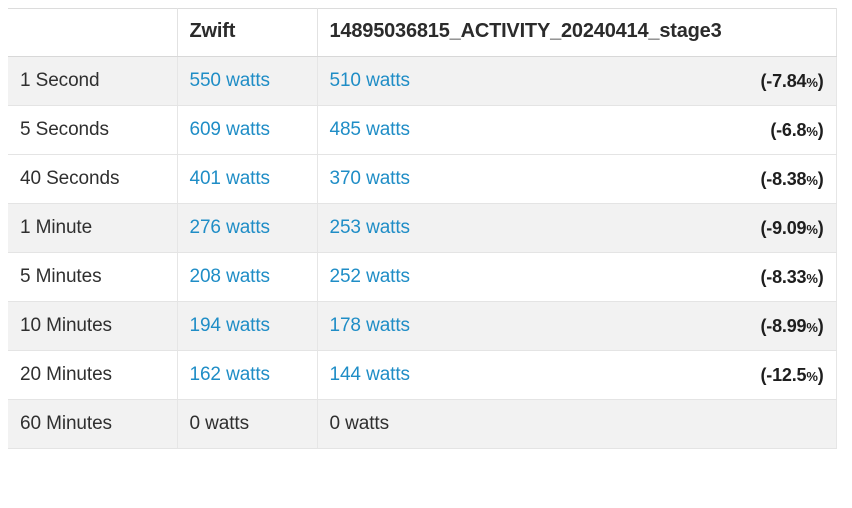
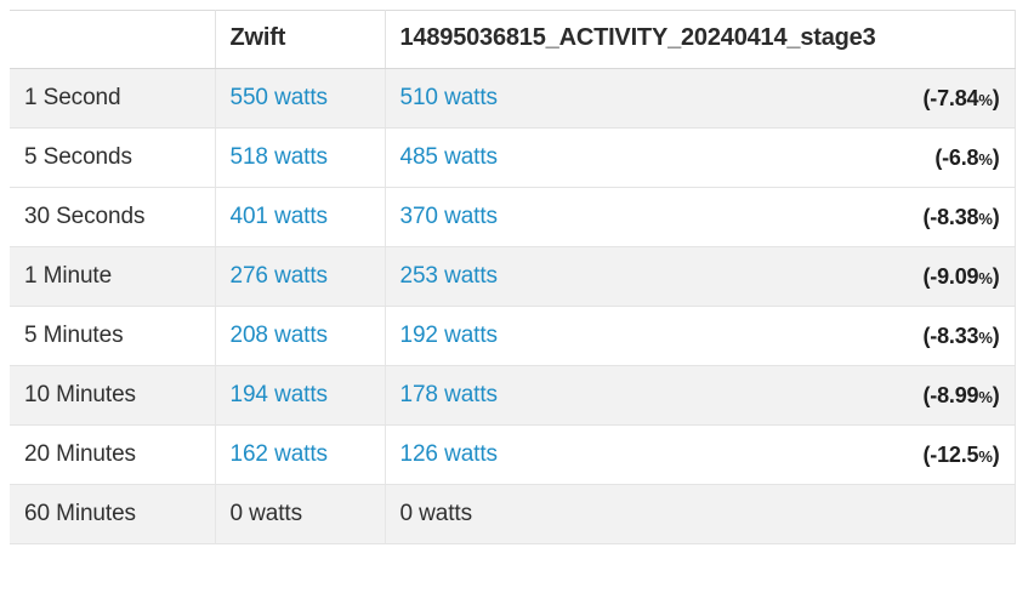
  	Zwift	14895036815_ACTIVITY_20240414_stage3
  1 Second	550 watts	510 watts (-7.84%)
- 5 Seconds	609 watts	485 watts (-6.8%)
+ 5 Seconds	518 watts	485 watts (-6.8%)
- 40 Seconds	401 watts	370 watts (-8.38%)
+ 30 Seconds	401 watts	370 watts (-8.38%)
  1 Minute	276 watts	253 watts (-9.09%)
- 5 Minutes	208 watts	252 watts (-8.33%)
+ 5 Minutes	208 watts	192 watts (-8.33%)
  10 Minutes	194 watts	178 watts (-8.99%)
- 20 Minutes	162 watts	144 watts (-12.5%)
+ 20 Minutes	162 watts	126 watts (-12.5%)
  60 Minutes	0 watts	0 watts
